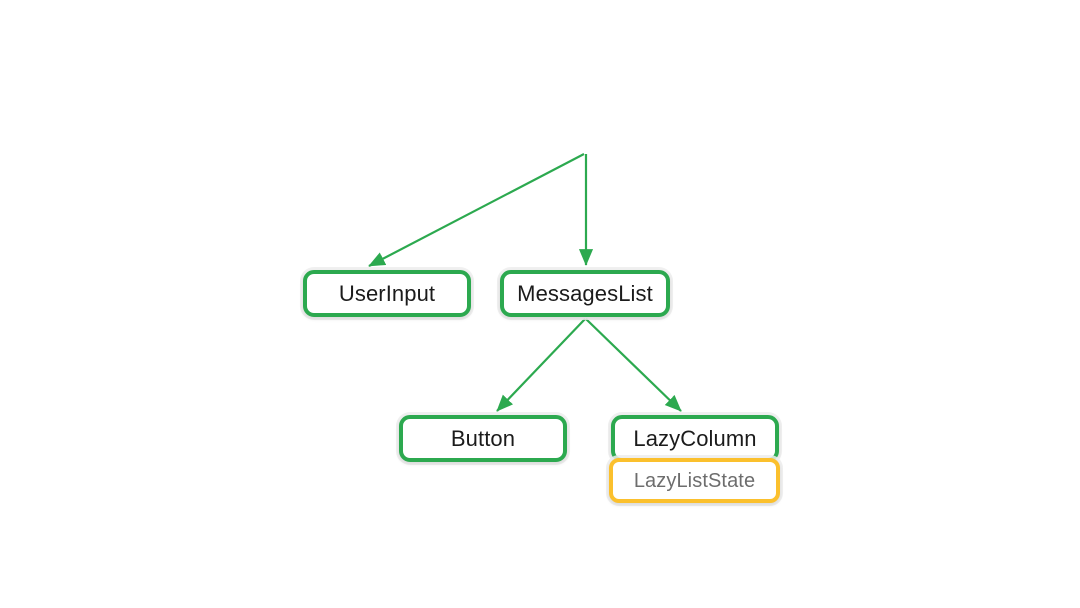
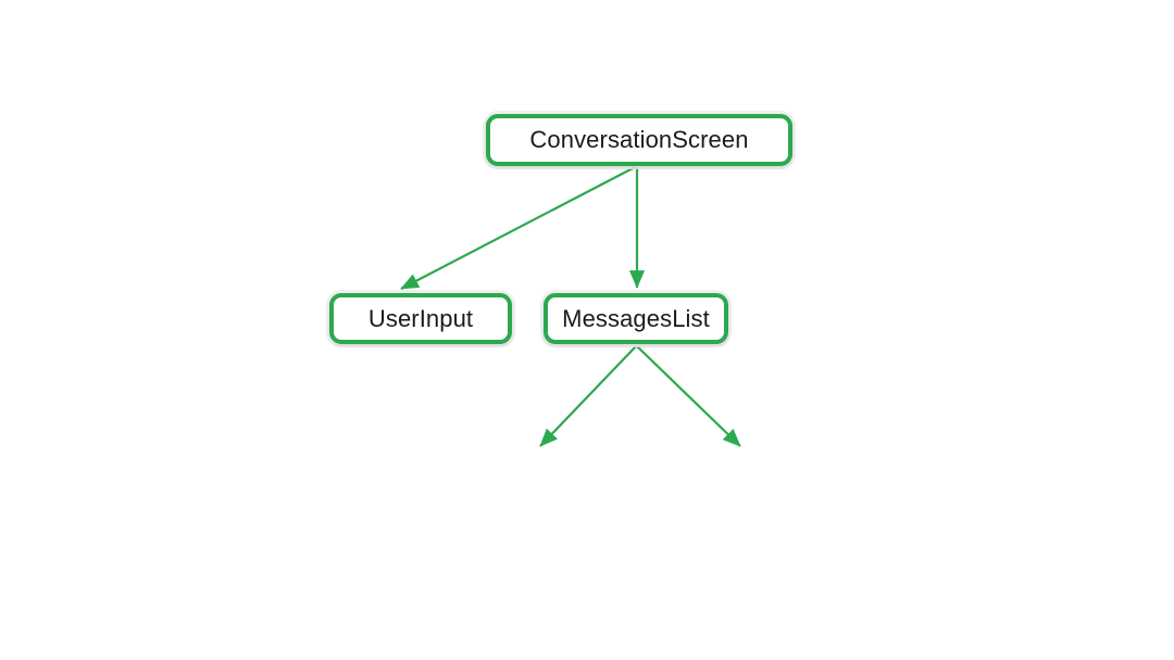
+ ConversationScreen
  UserInput
  MessagesList
- Button
- LazyColumn
- LazyListState
